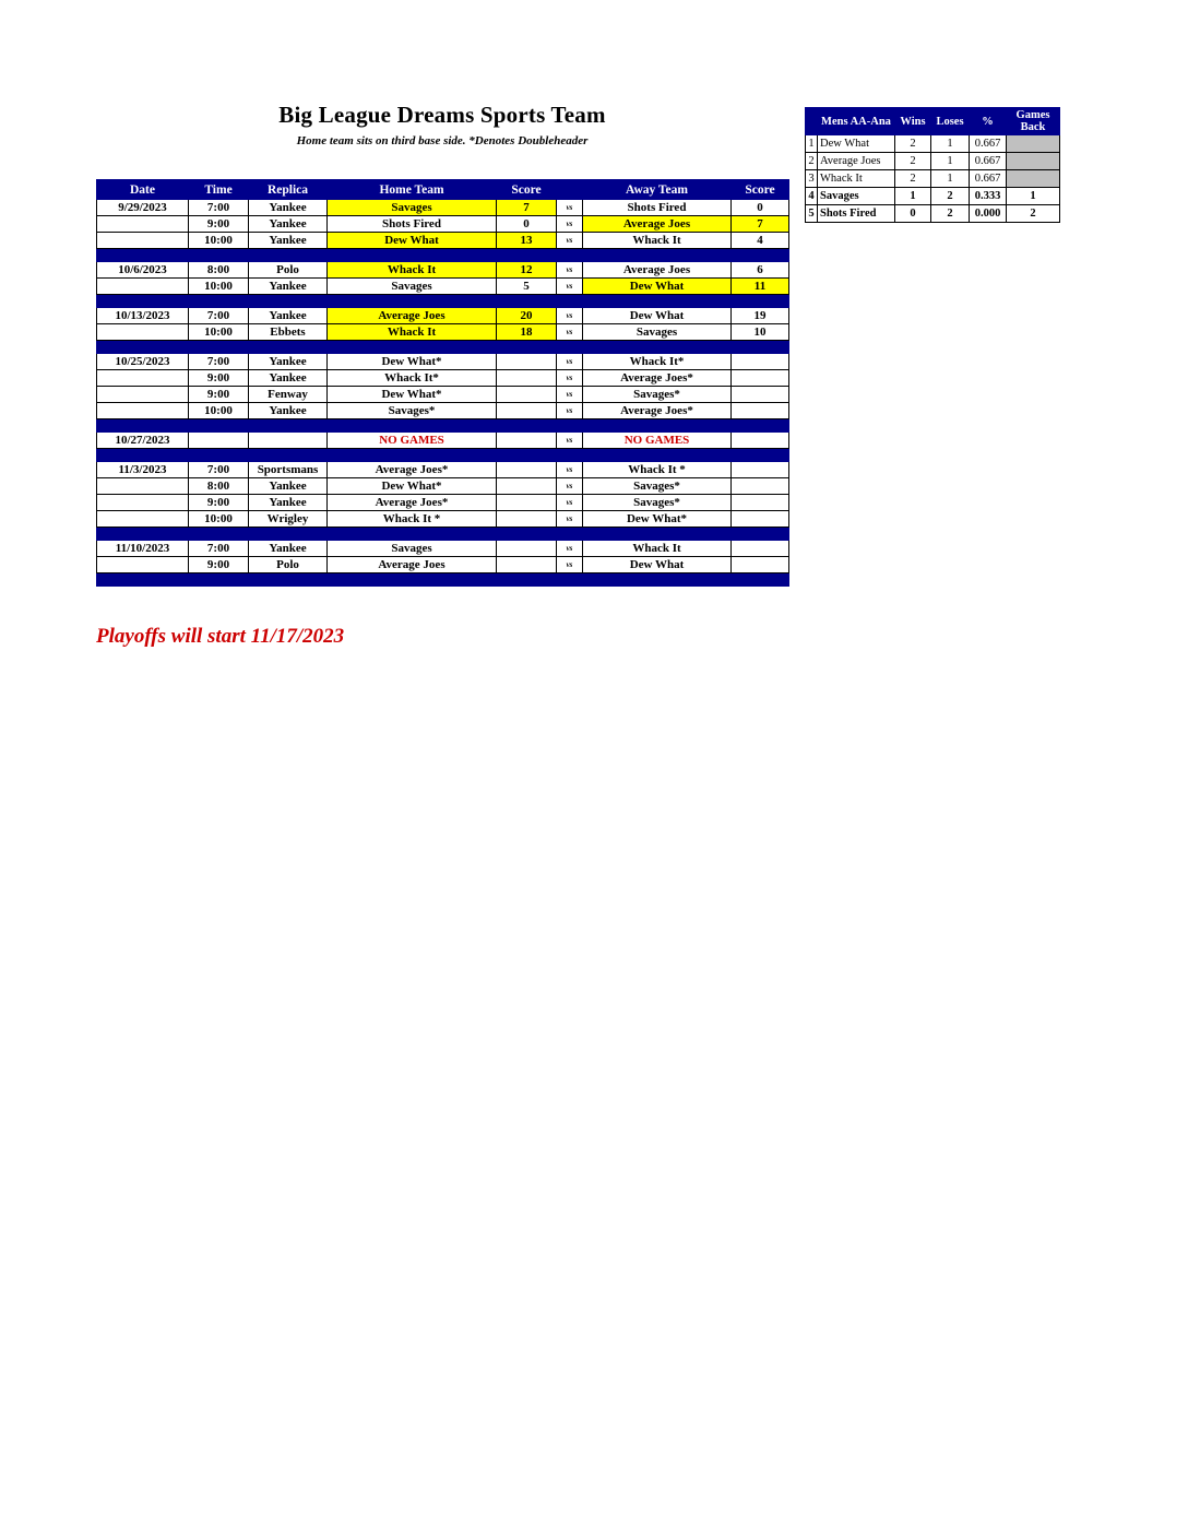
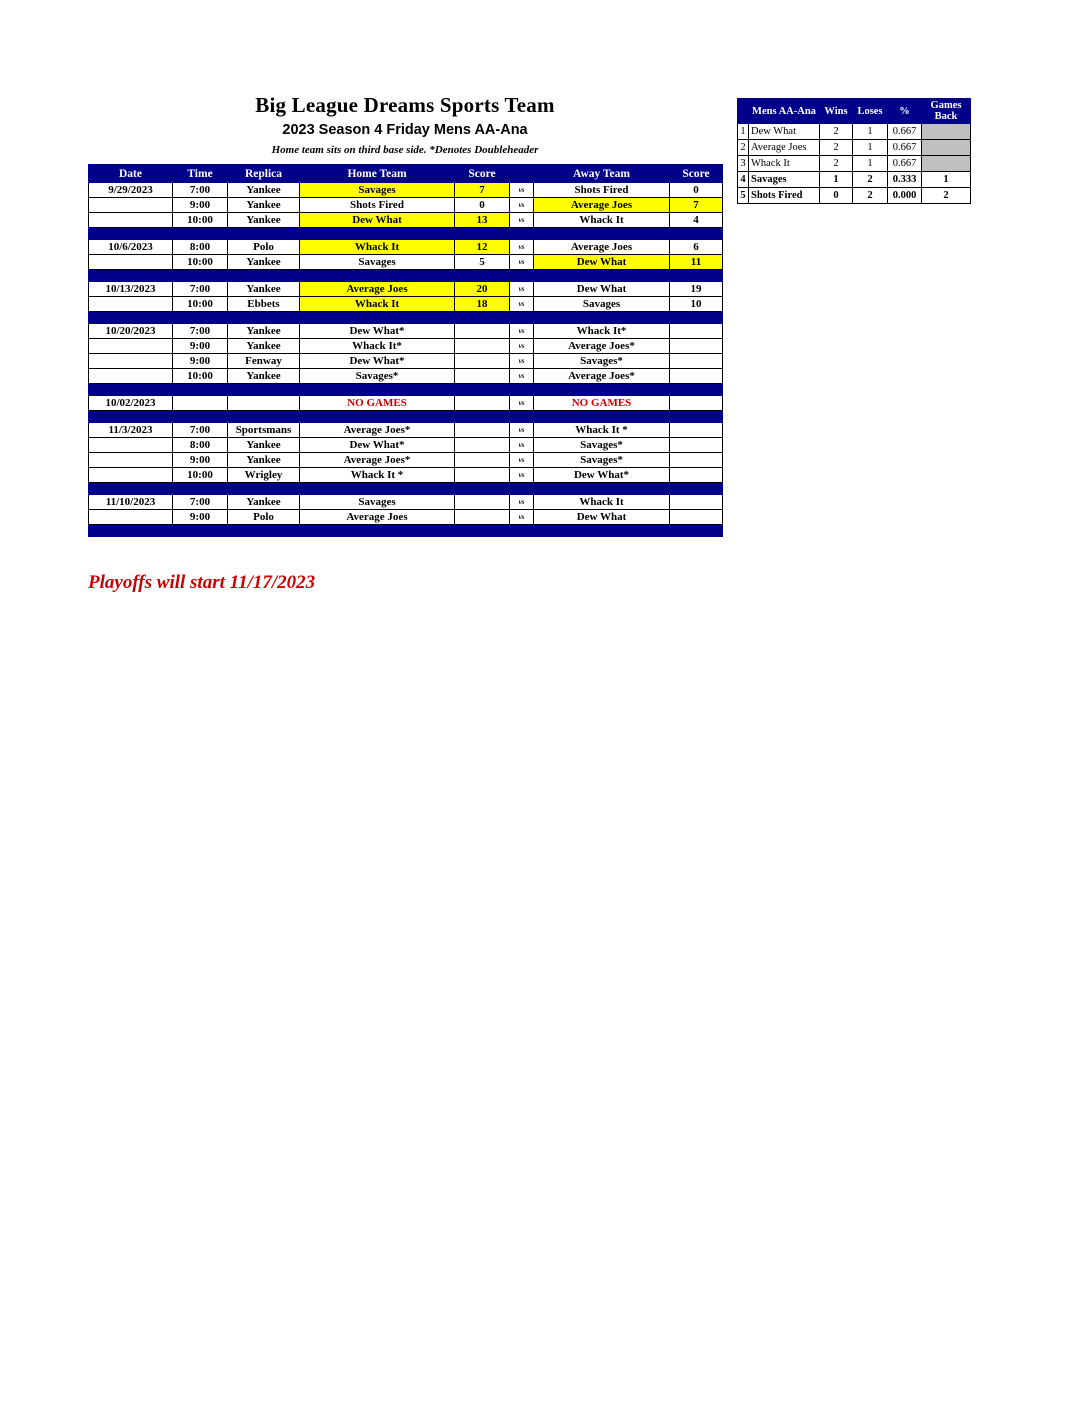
  Big League Dreams Sports Team
+ 2023 Season 4 Friday Mens AA-Ana
  Home team sits on third base side. *Denotes Doubleheader
  Date	Time	Replica	Home Team	Score		Away Team	Score
  9/29/2023	7:00	Yankee	Savages	7	vs	Shots Fired	0
  	9:00	Yankee	Shots Fired	0	vs	Average Joes	7
  	10:00	Yankee	Dew What	13	vs	Whack It	4
  10/6/2023	8:00	Polo	Whack It	12	vs	Average Joes	6
  	10:00	Yankee	Savages	5	vs	Dew What	11
  10/13/2023	7:00	Yankee	Average Joes	20	vs	Dew What	19
  	10:00	Ebbets	Whack It	18	vs	Savages	10
- 10/25/2023	7:00	Yankee	Dew What*		vs	Whack It*
+ 10/20/2023	7:00	Yankee	Dew What*		vs	Whack It*
  	9:00	Yankee	Whack It*		vs	Average Joes*
  	9:00	Fenway	Dew What*		vs	Savages*
  	10:00	Yankee	Savages*		vs	Average Joes*
- 10/27/2023			NO GAMES		vs	NO GAMES
+ 10/02/2023			NO GAMES		vs	NO GAMES
  11/3/2023	7:00	Sportsmans	Average Joes*		vs	Whack It *
  	8:00	Yankee	Dew What*		vs	Savages*
  	9:00	Yankee	Average Joes*		vs	Savages*
  	10:00	Wrigley	Whack It *		vs	Dew What*
  11/10/2023	7:00	Yankee	Savages		vs	Whack It
  	9:00	Polo	Average Joes		vs	Dew What
  	Mens AA-Ana	Wins	Loses	%	Games Back
  1	Dew What	2	1	0.667
  2	Average Joes	2	1	0.667
  3	Whack It	2	1	0.667
  4	Savages	1	2	0.333	1
  5	Shots Fired	0	2	0.000	2
  Playoffs will start 11/17/2023
